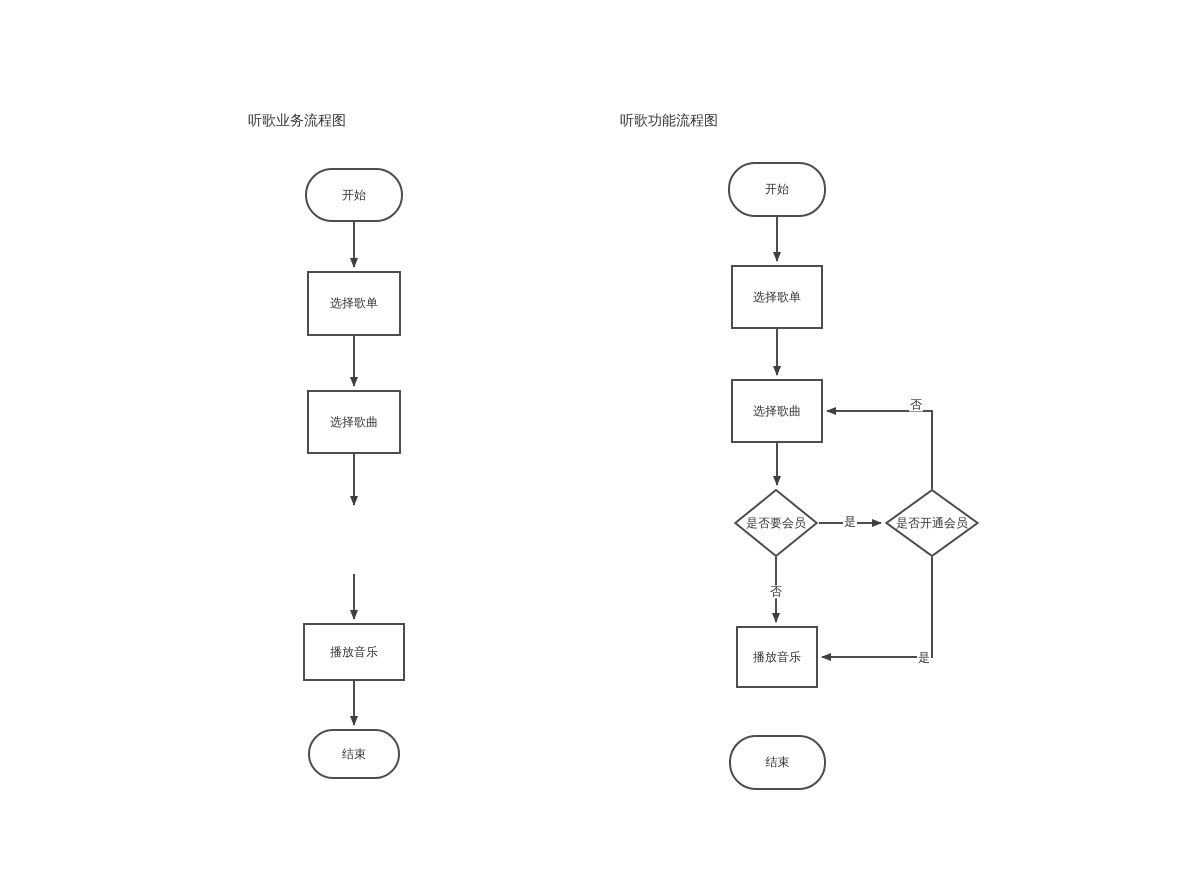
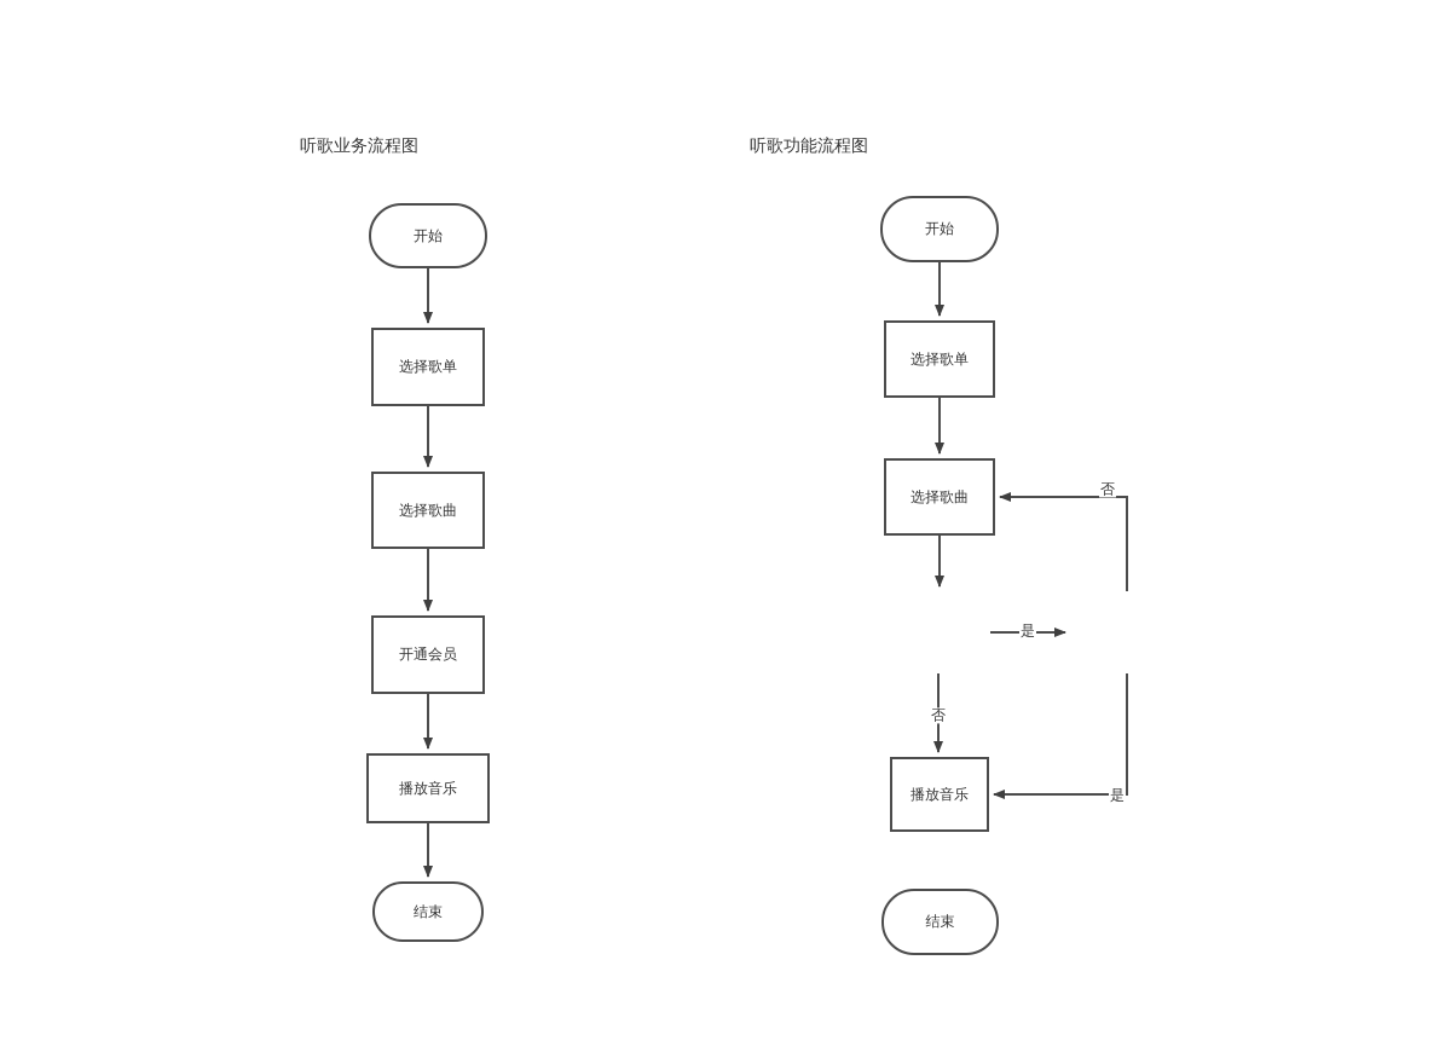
  听歌业务流程图
  开始
  选择歌单
  选择歌曲
+ 开通会员
  播放音乐
  结束
  听歌功能流程图
  开始
  选择歌单
  选择歌曲
- 是否要会员
- 是否开通会员
  播放音乐
  结束
  是
  否
  否
  是
